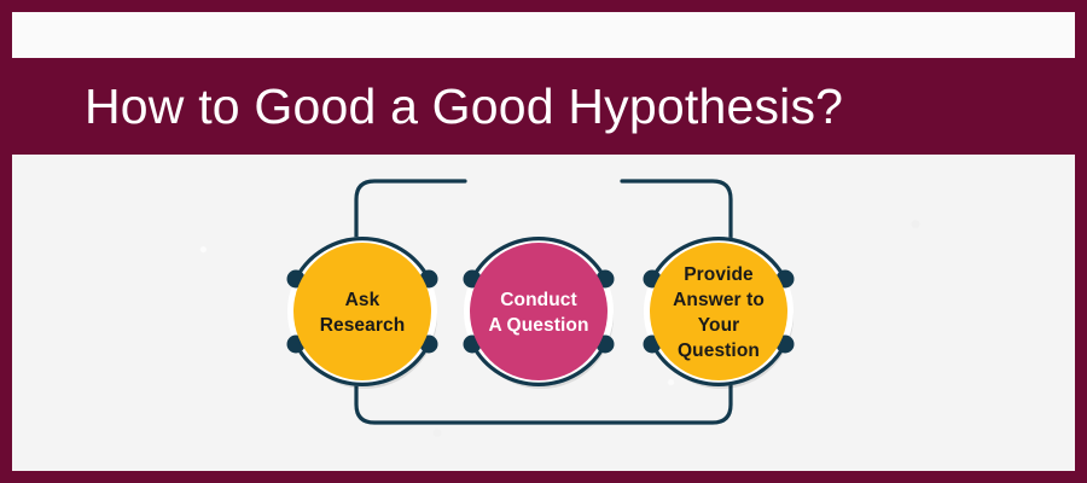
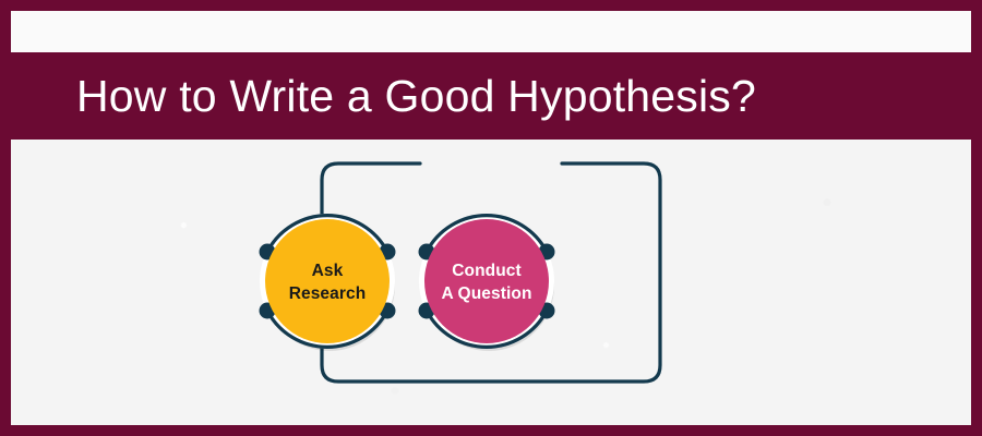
- How to Good a Good Hypothesis?
+ How to Write a Good Hypothesis?
  Ask
  Research
  Conduct
  A Question
- Provide
- Answer to
- Your
- Question
